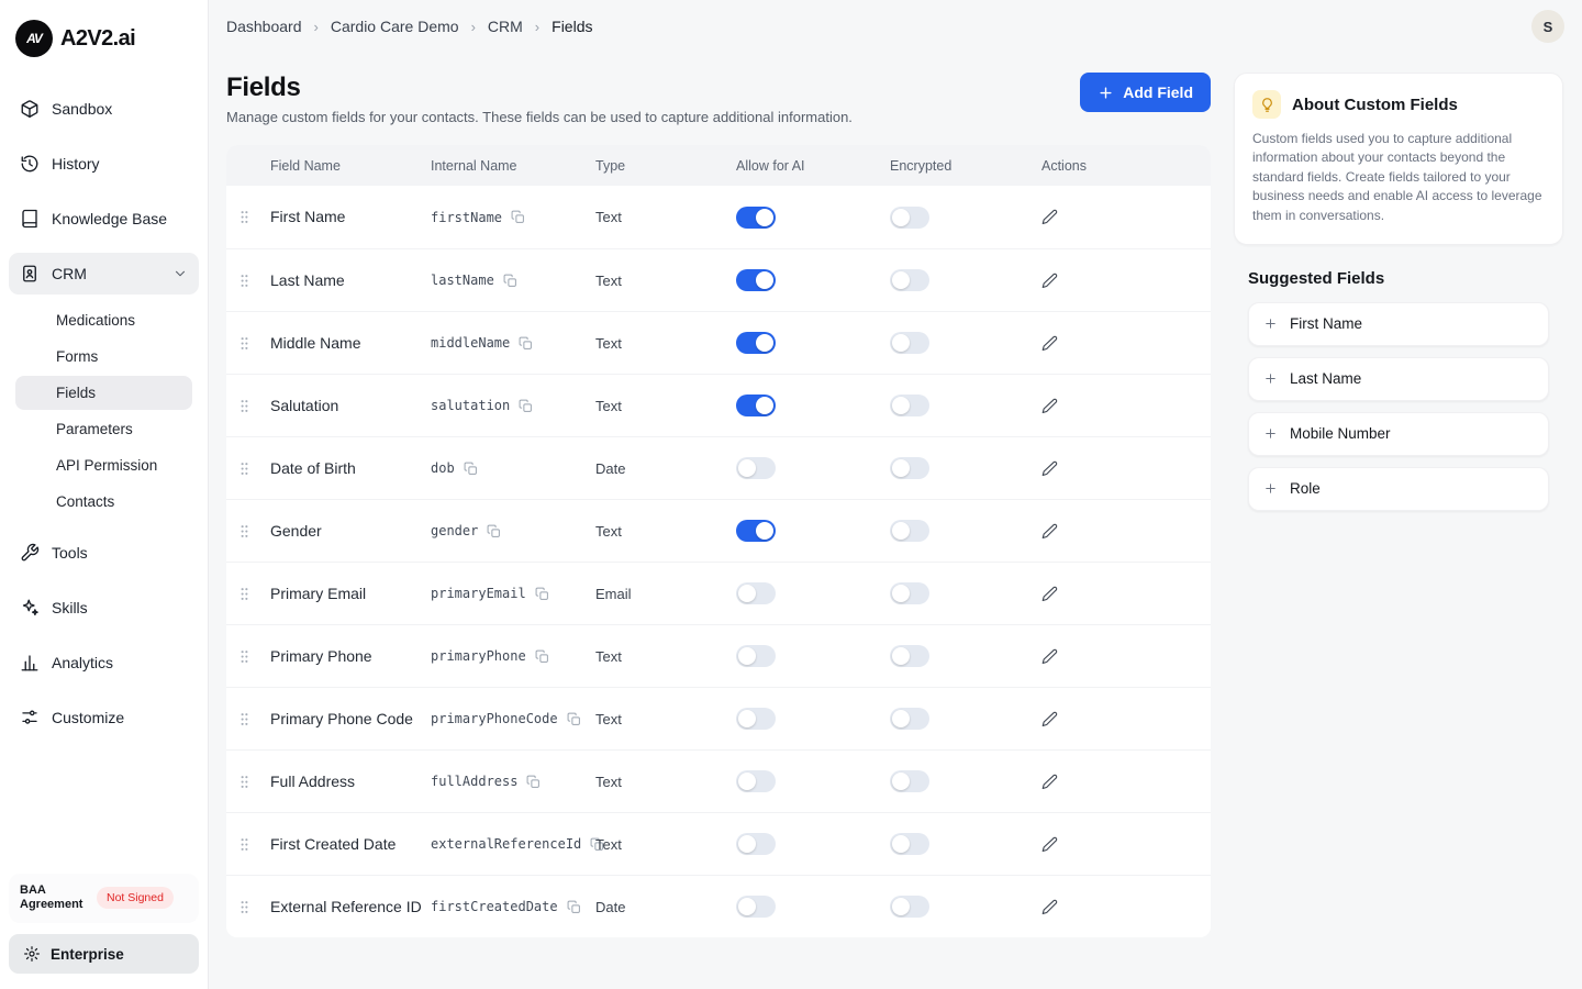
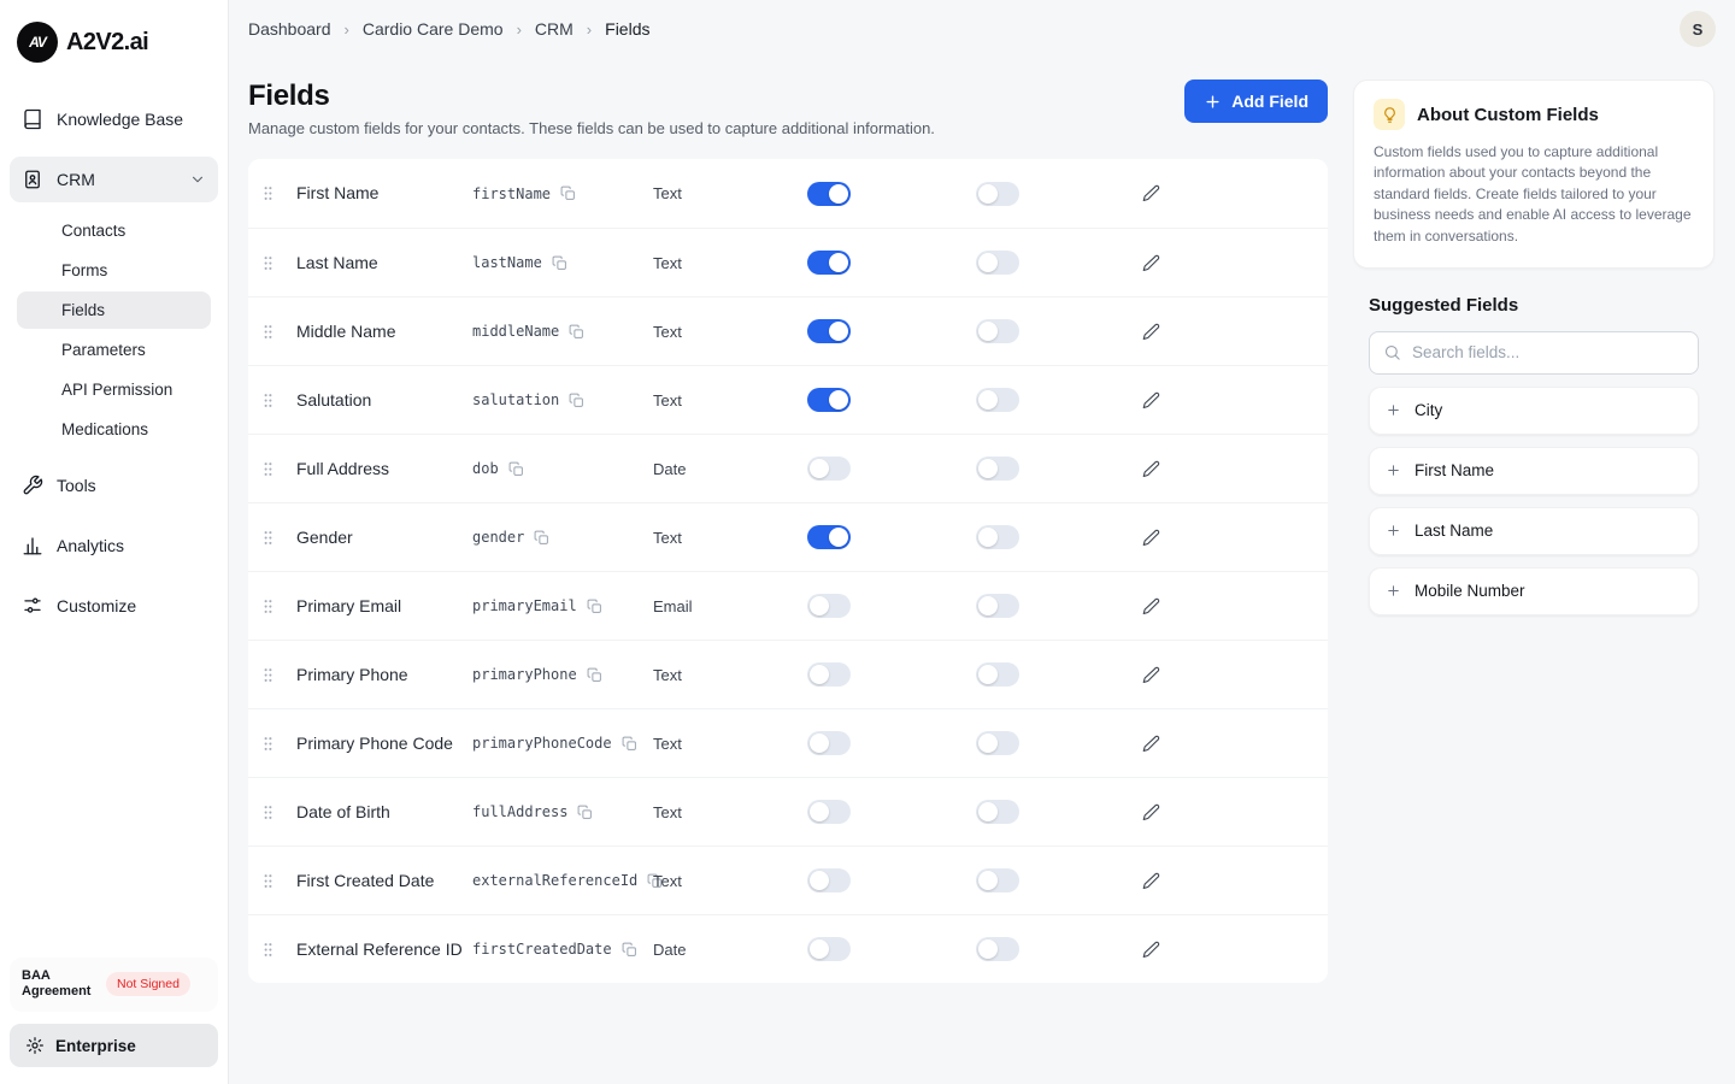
  AV
  A2V2.ai
- Sandbox
- History
  Knowledge Base
  CRM
- Medications
+ Contacts
  Forms
  Fields
  Parameters
  API Permission
- Contacts
+ Medications
  Tools
- Skills
  Analytics
  Customize
  BAA Agreement
  Not Signed
  Enterprise
  Dashboard
  ›
  Cardio Care Demo
  ›
  CRM
  ›
  Fields
  S
  Fields
  Manage custom fields for your contacts. These fields can be used to capture additional information.
  Add Field
- Field Name
- Internal Name
- Type
- Allow for AI
- Encrypted
- Actions
  First Name
  firstName
  Text
  Last Name
  lastName
  Text
  Middle Name
  middleName
  Text
  Salutation
  salutation
  Text
- Date of Birth
+ Full Address
  dob
  Date
  Gender
  gender
  Text
  Primary Email
  primaryEmail
  Email
  Primary Phone
  primaryPhone
  Text
  Primary Phone Code
  primaryPhoneCode
  Text
- Full Address
+ Date of Birth
  fullAddress
  Text
  First Created Date
  externalReferenceId
  Text
  External Reference ID
  firstCreatedDate
  Date
  About Custom Fields
  Custom fields used you to capture additional information about your contacts beyond the standard fields. Create fields tailored to your business needs and enable AI access to leverage them in conversations.
  Suggested Fields
+ Search fields...
+ City
  First Name
  Last Name
  Mobile Number
- Role
